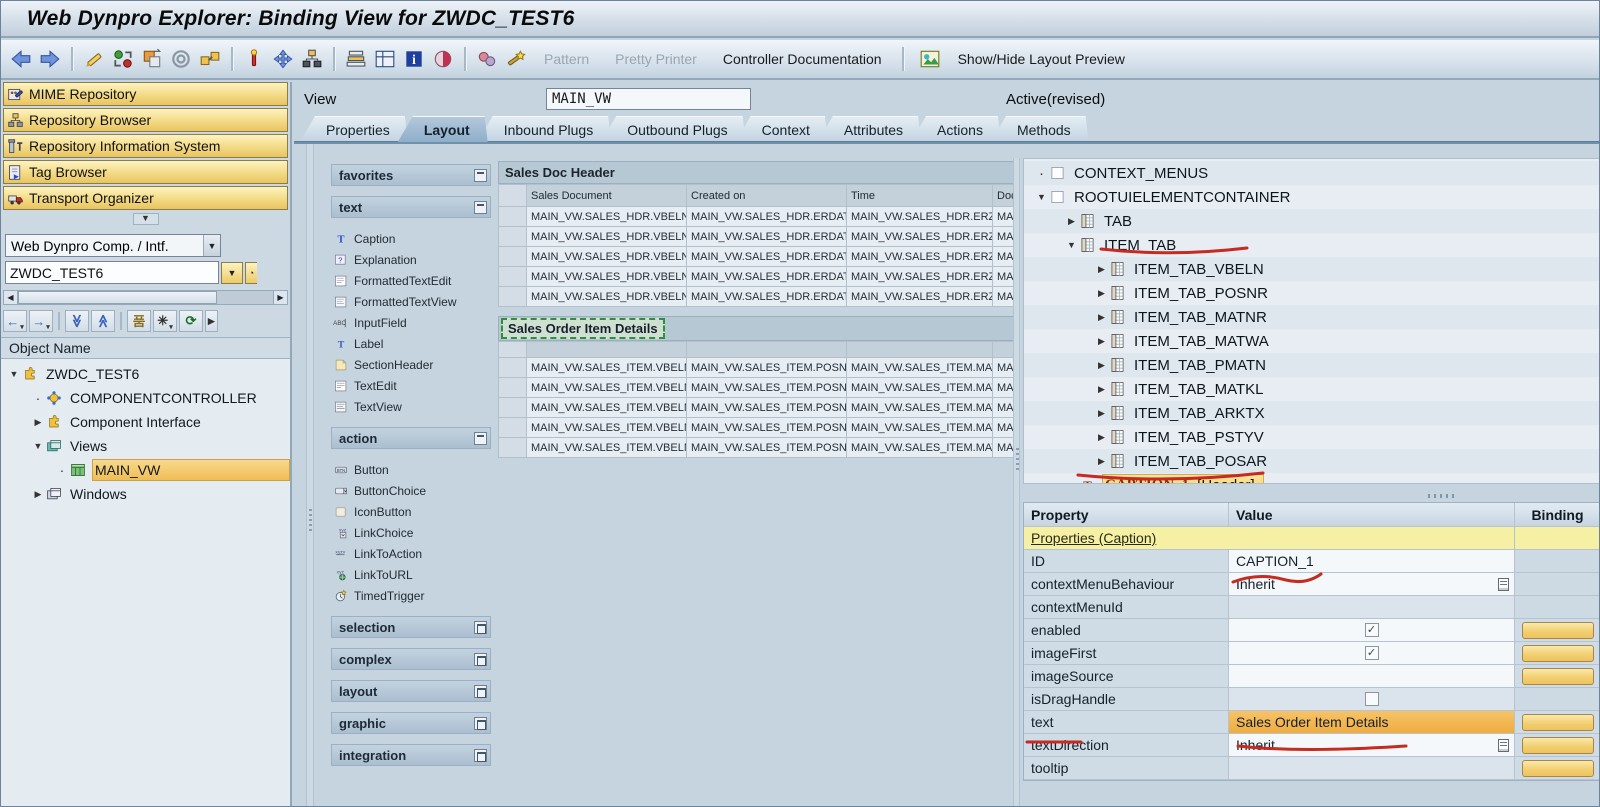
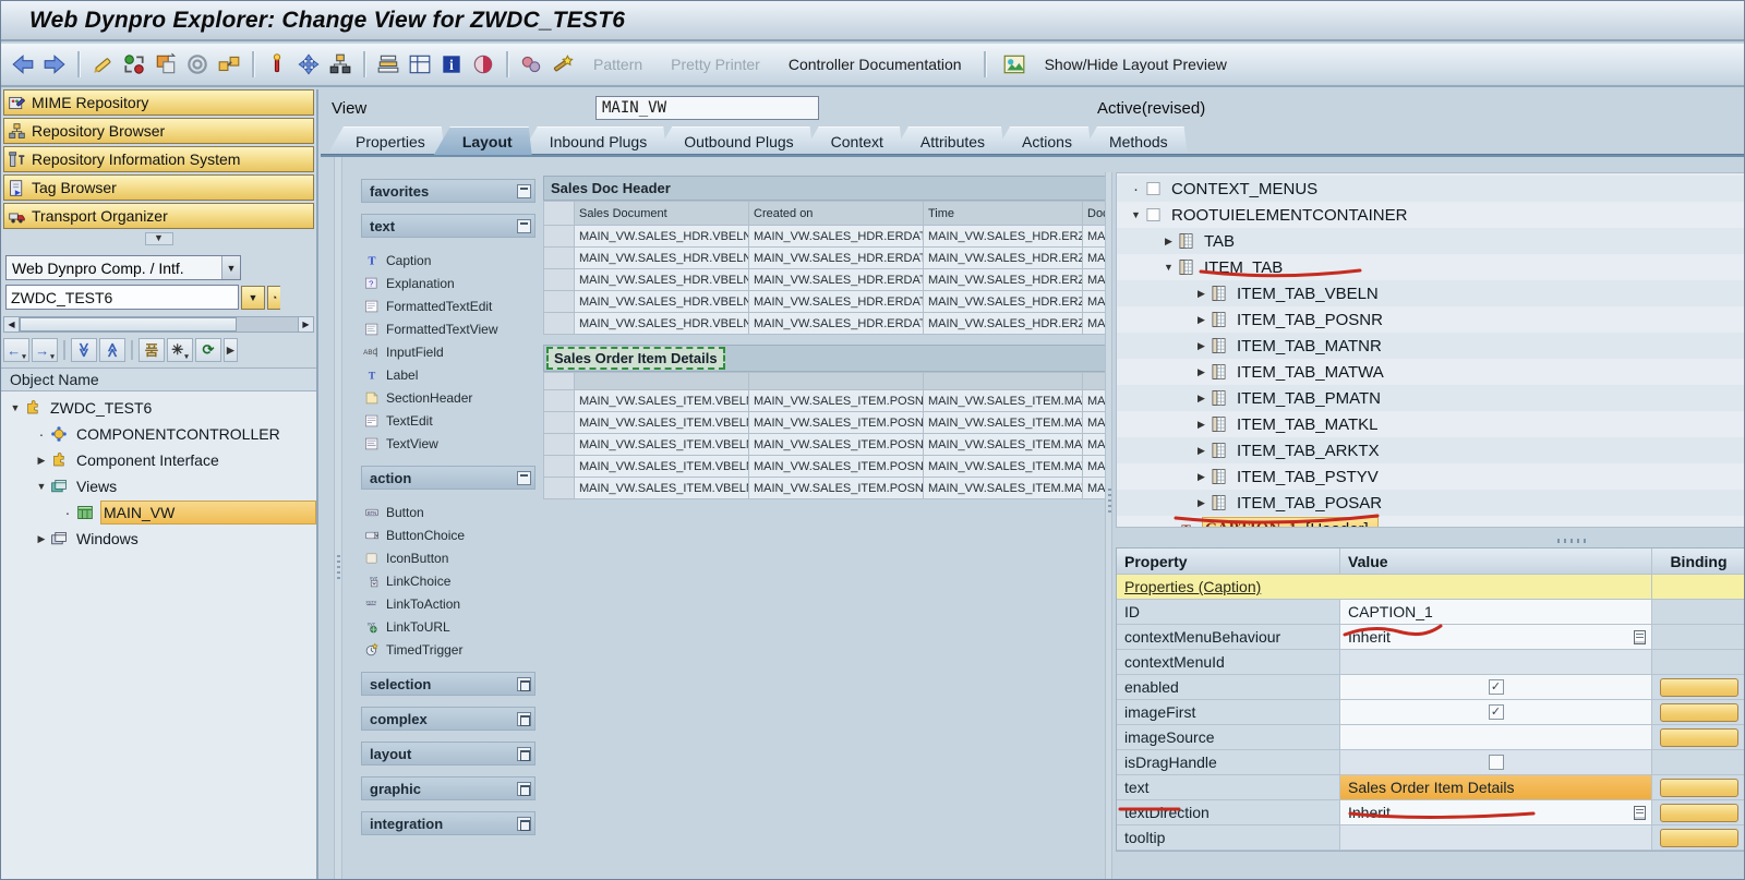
- Web Dynpro Explorer: Binding View for ZWDC_TEST6
+ Web Dynpro Explorer: Change View for ZWDC_TEST6
  i
  Pattern
  Pretty Printer
  Controller Documentation
  Show/Hide Layout Preview
  MIME Repository
  Repository Browser
  Repository Information System
  Tag Browser
  Transport Organizer
  ▼
  Web Dynpro Comp. / Intf.
  ▼
  ZWDC_TEST6
  ▼
  ◔
  ◀
  ▶
  ←
  →
  품
  ✳
  ⟳
  ▸
  Object Name
  ▼
  ZWDC_TEST6
  ·
  COMPONENTCONTROLLER
  ▶
  Component Interface
  ▼
  Views
  ·
  MAIN_VW
  ▶
  Windows
  View
  MAIN_VW
  Active(revised)
  Properties
  Layout
  Inbound Plugs
  Outbound Plugs
  Context
  Attributes
  Actions
  Methods
  favorites
  text
  T
  Caption
  ?
  Explanation
  FormattedTextEdit
  FormattedTextView
  InputField
  T
  Label
  SectionHeader
  TextEdit
  TextView
  action
  Button
  ButtonChoice
  IconButton
  LinkChoice
  LinkToAction
  LinkToURL
  TimedTrigger
  selection
  complex
  layout
  graphic
  integration
  Sales Doc Header
  	Sales Document	Created on	Time	Do
  	MAIN_VW.SALES_HDR.VBELN	MAIN_VW.SALES_HDR.ERDA	MAIN_VW.SALES_HDR.ERZ	MA
  	MAIN_VW.SALES_HDR.VBELN	MAIN_VW.SALES_HDR.ERDA	MAIN_VW.SALES_HDR.ERZ	MA
  	MAIN_VW.SALES_HDR.VBELN	MAIN_VW.SALES_HDR.ERDA	MAIN_VW.SALES_HDR.ERZ	MA
  	MAIN_VW.SALES_HDR.VBELN	MAIN_VW.SALES_HDR.ERDA	MAIN_VW.SALES_HDR.ERZ	MA
  	MAIN_VW.SALES_HDR.VBELN	MAIN_VW.SALES_HDR.ERDA	MAIN_VW.SALES_HDR.ERZ	MA
  Sales Order Item Details
  	MAIN_VW.SALES_ITEM.VBEL	MAIN_VW.SALES_ITEM.POSN	MAIN_VW.SALES_ITEM.MA	MA
  	MAIN_VW.SALES_ITEM.VBEL	MAIN_VW.SALES_ITEM.POSN	MAIN_VW.SALES_ITEM.MA	MA
  	MAIN_VW.SALES_ITEM.VBEL	MAIN_VW.SALES_ITEM.POSN	MAIN_VW.SALES_ITEM.MA	MA
  	MAIN_VW.SALES_ITEM.VBEL	MAIN_VW.SALES_ITEM.POSN	MAIN_VW.SALES_ITEM.MA	MA
  	MAIN_VW.SALES_ITEM.VBEL	MAIN_VW.SALES_ITEM.POSN	MAIN_VW.SALES_ITEM.MA	MA
  ·
  CONTEXT_MENUS
  ▼
  ROOTUIELEMENTCONTAINER
  ▶
  TAB
  ▼
  ITEM_TAB
  ▶
  ITEM_TAB_VBELN
  ▶
  ITEM_TAB_POSNR
  ▶
  ITEM_TAB_MATNR
  ▶
  ITEM_TAB_MATWA
  ▶
  ITEM_TAB_PMATN
  ▶
  ITEM_TAB_MATKL
  ▶
  ITEM_TAB_ARKTX
  ▶
  ITEM_TAB_PSTYV
  ▶
  ITEM_TAB_POSAR
  Property
  Value
  Binding
  Properties (Caption)
  ID
  CAPTION_1
  contextMenuBehaviour
  Inherit
  contextMenuId
  enabled
  ✓
  imageFirst
  ✓
  imageSource
  isDragHandle
  text
  Sales Order Item Details
  textDirection
  nherit
  tooltip
